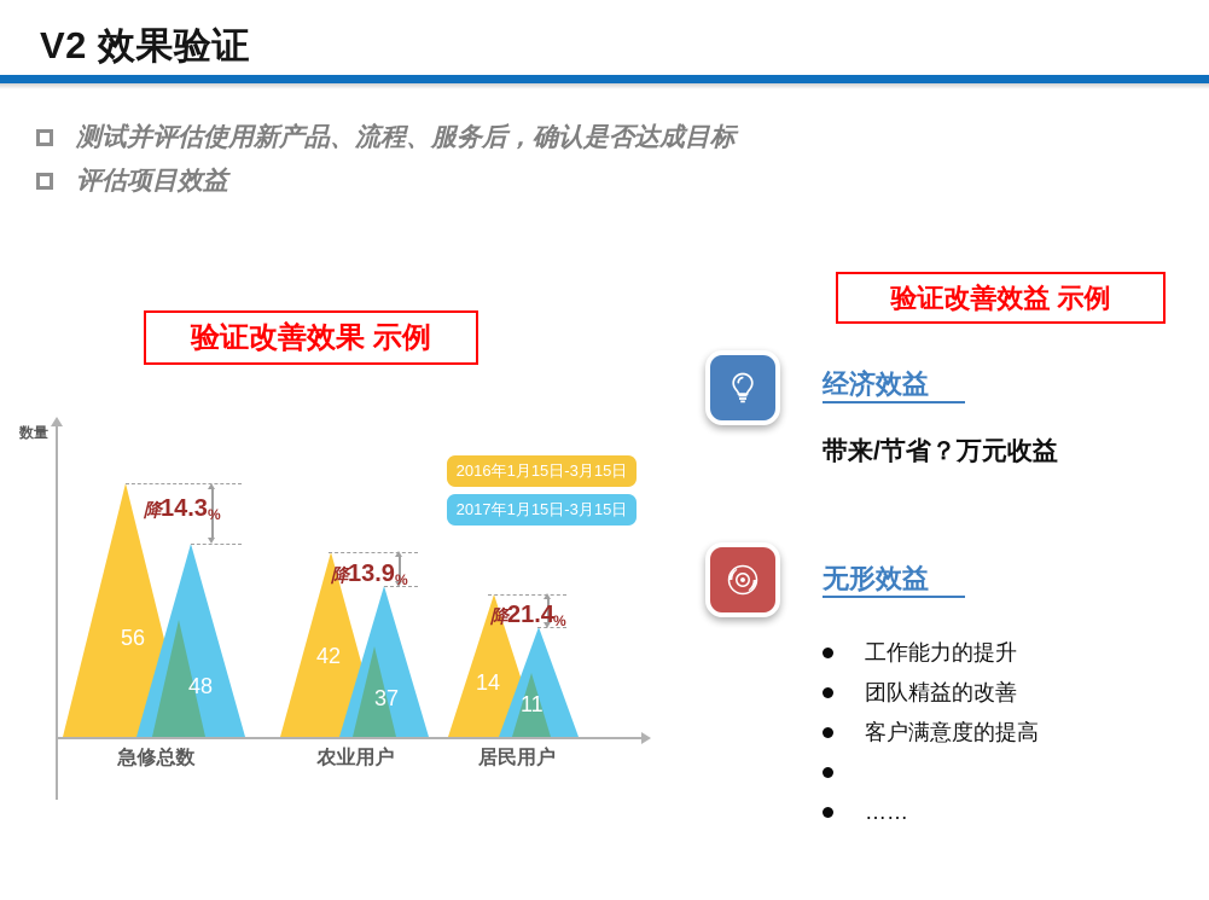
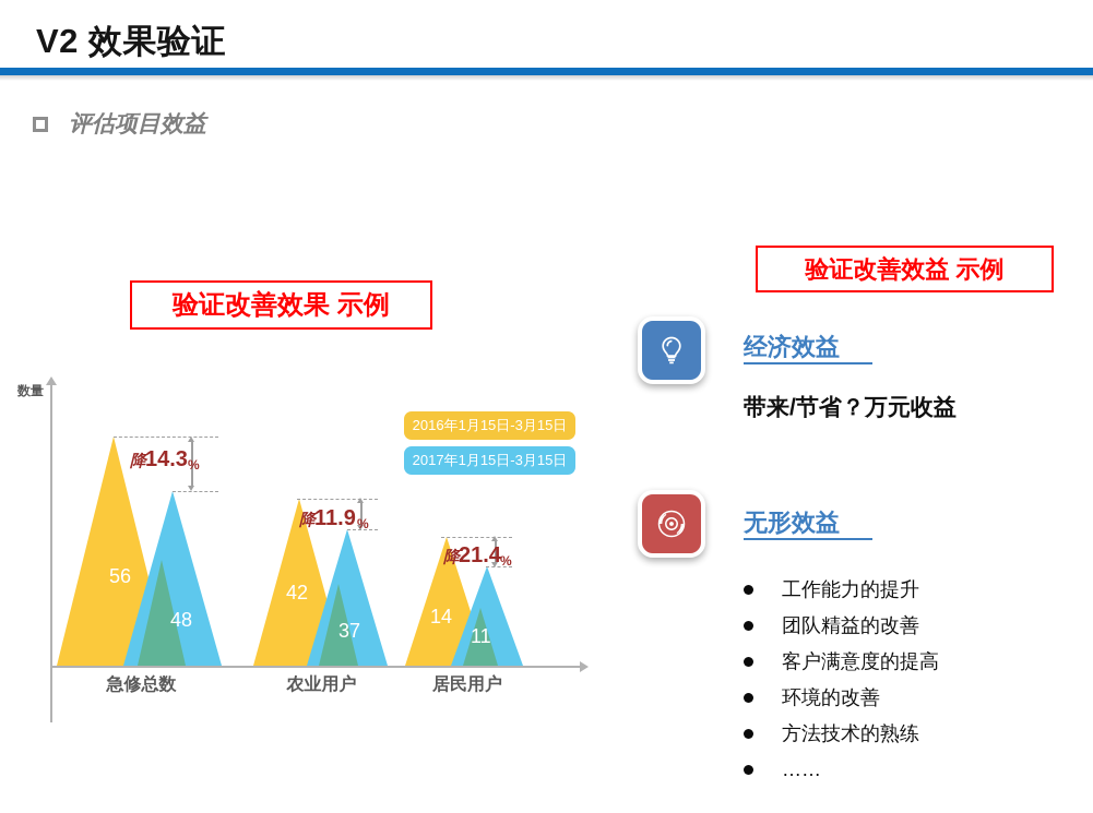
  V2 效果验证
- 测试并评估使用新产品、流程、服务后，确认是否达成目标
  评估项目效益
  验证改善效果 示例
  验证改善效益 示例
  数量
  56
  48
  急修总数
  降
  14.3
  %
  42
  37
  农业用户
  降
- 13.9
+ 11.9
  %
  14
  11
  居民用户
  降
  21.4
  %
  2016年1月15日-3月15日
  2017年1月15日-3月15日
  经济效益
  带来/节省？万元收益
  无形效益
  工作能力的提升
  团队精益的改善
  客户满意度的提高
+ 环境的改善
+ 方法技术的熟练
  ……
